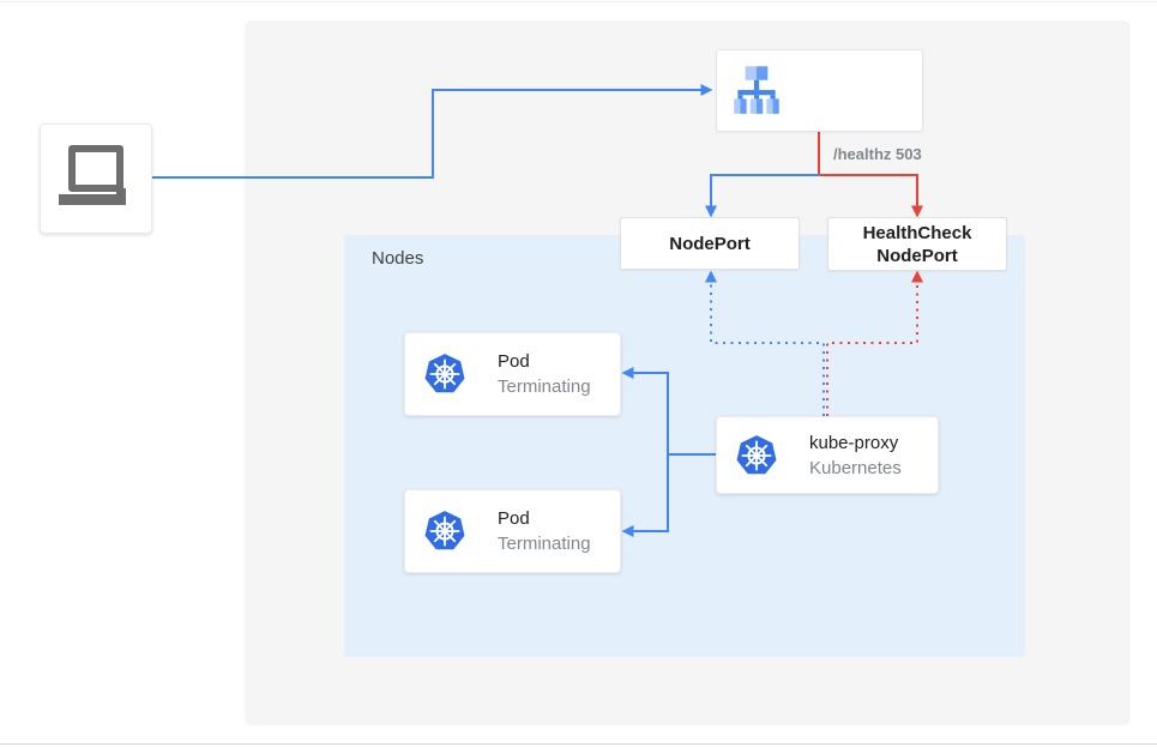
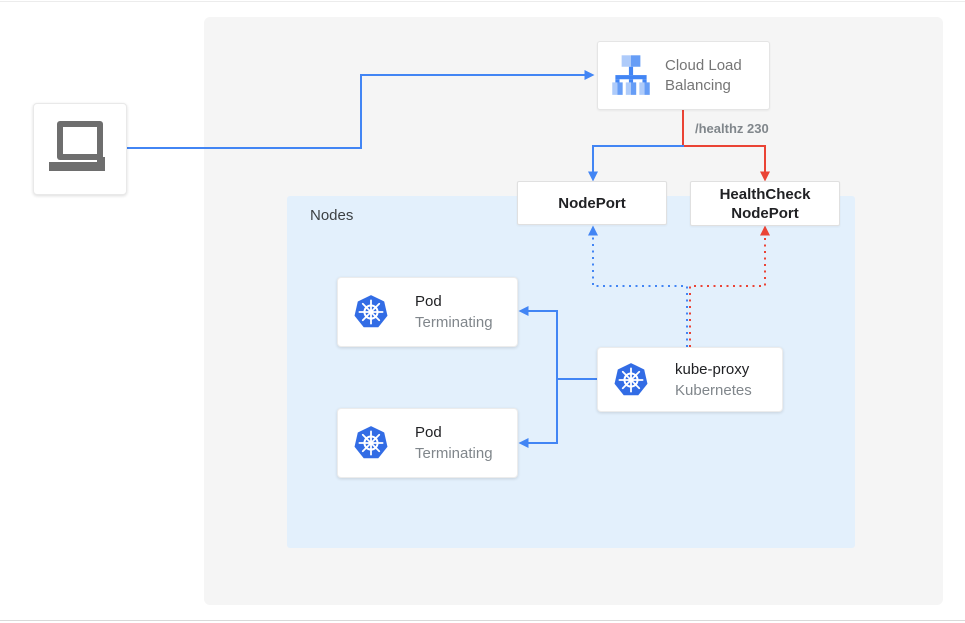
  Nodes
+ Cloud Load Balancing
- /healthz 503
+ /healthz 230
  NodePort
  HealthCheck
  NodePort
  Pod
  Terminating
  Pod
  Terminating
  kube-proxy
  Kubernetes
